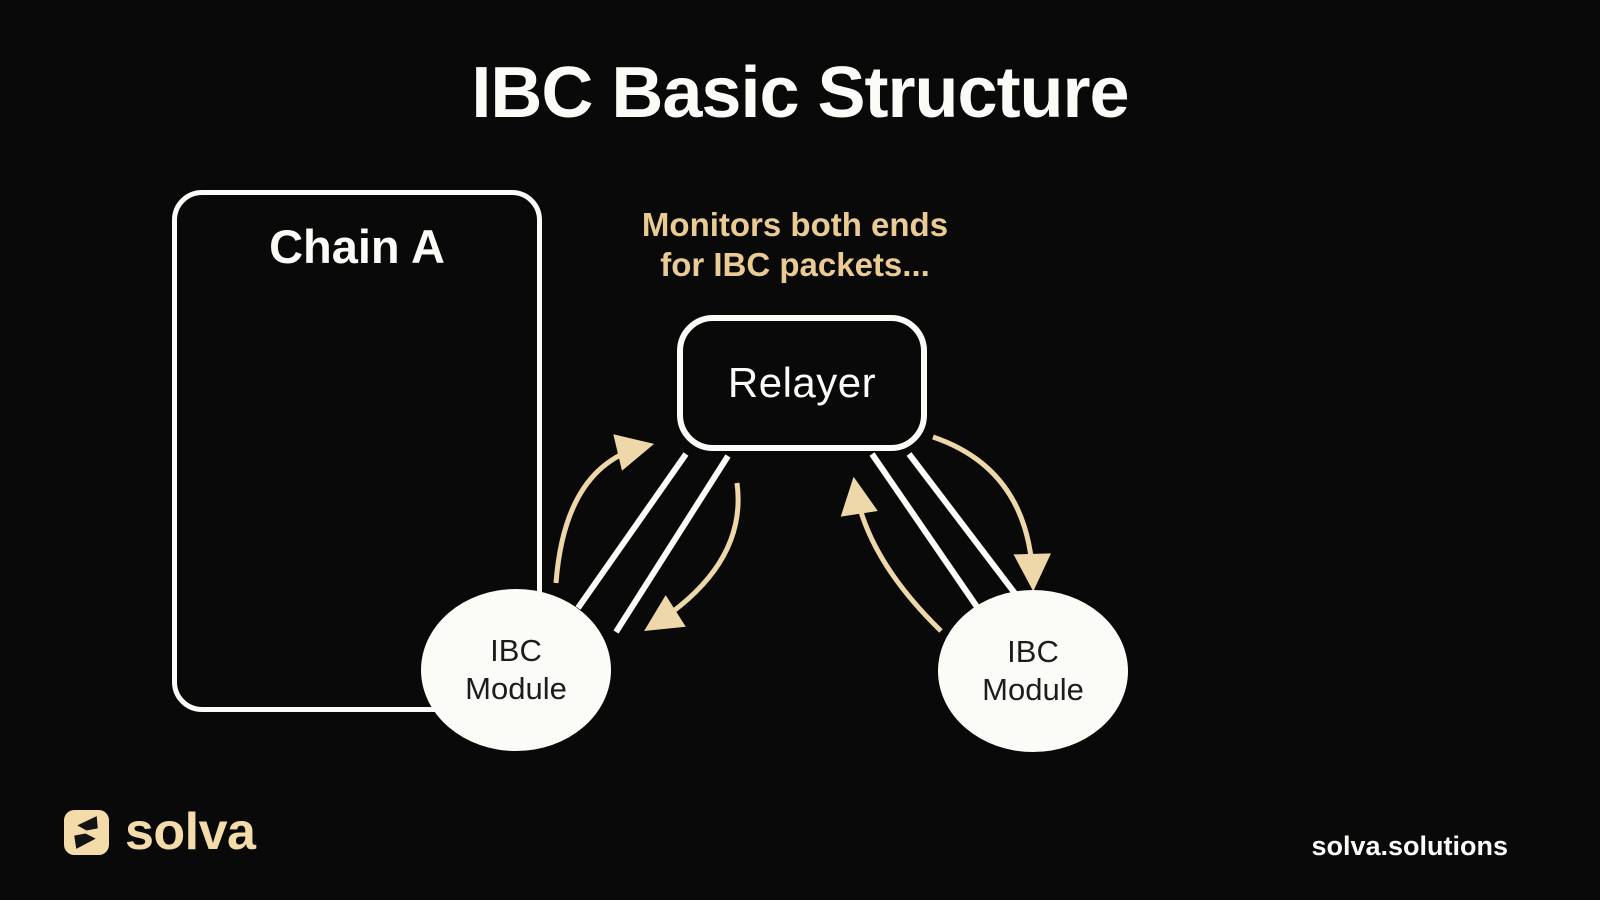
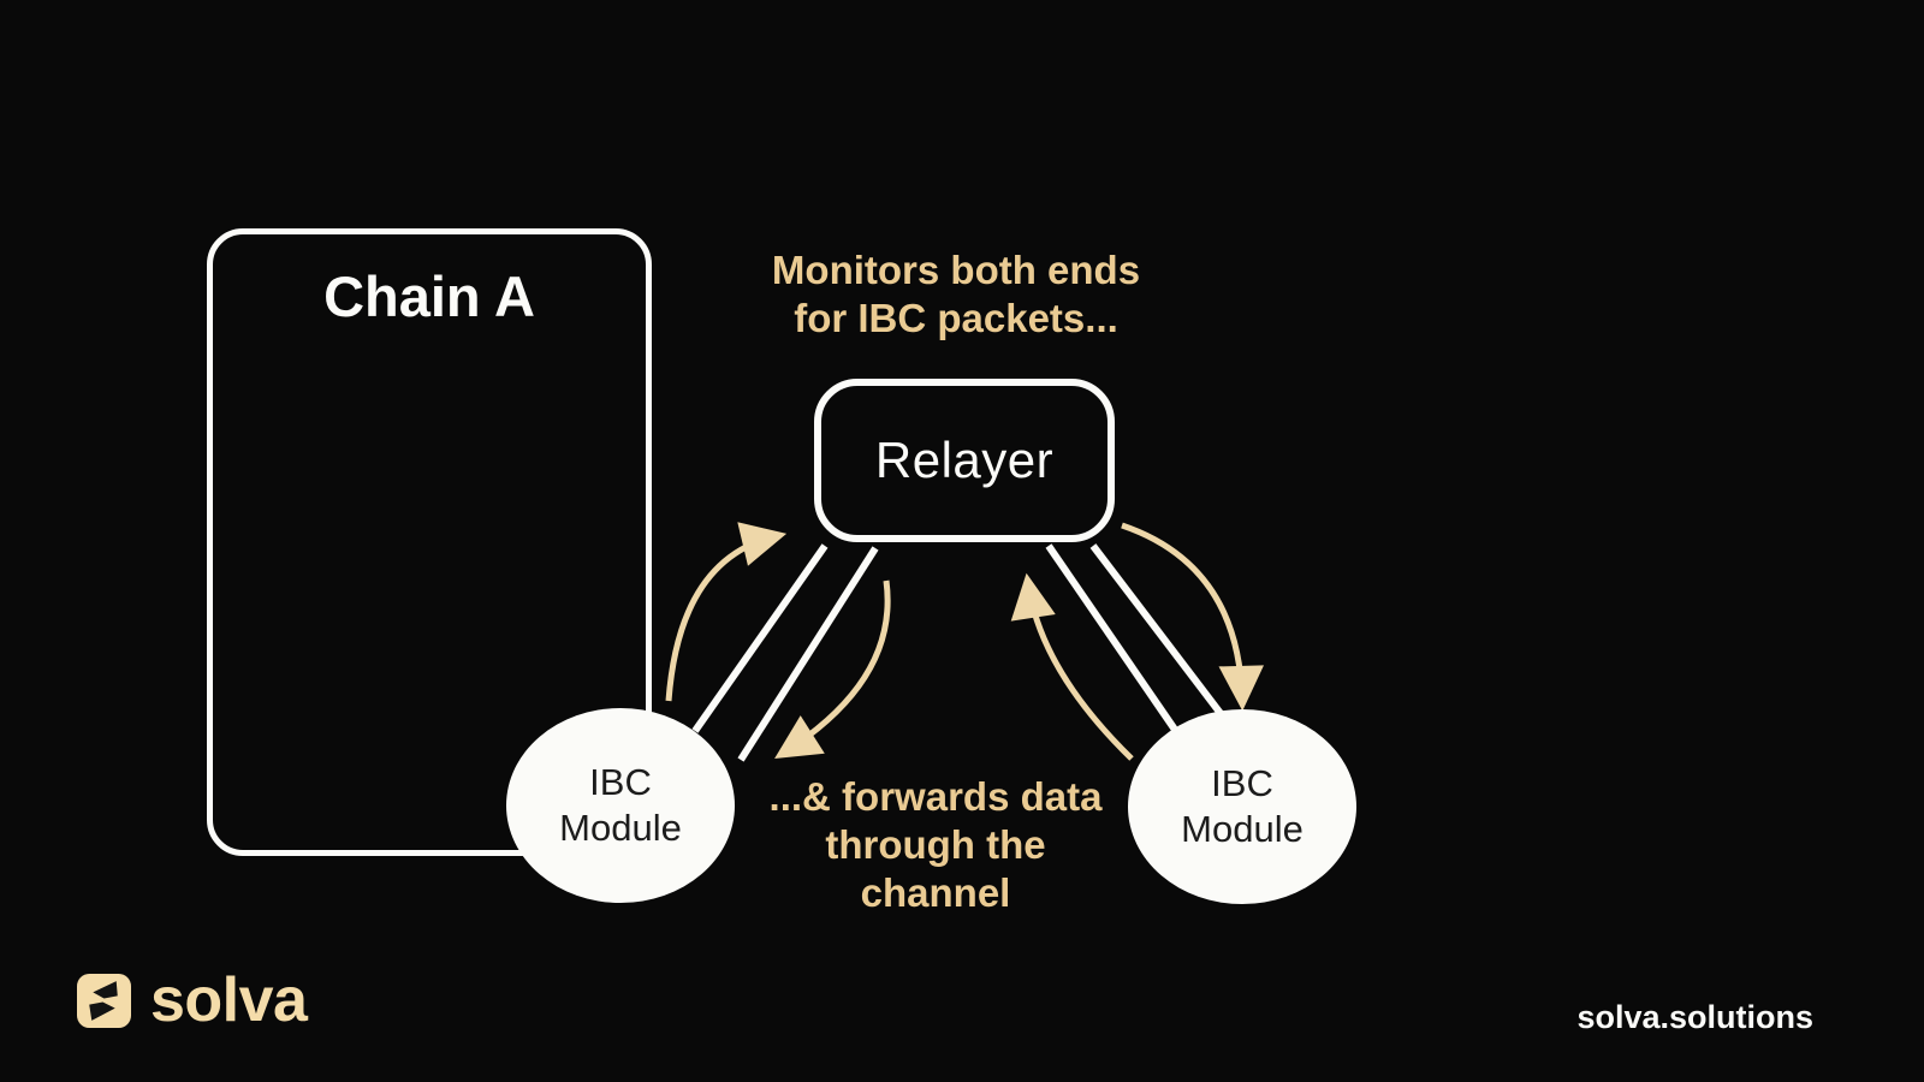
- IBC Basic Structure
  Chain A
  Monitors both ends
  for IBC packets...
  Relayer
  IBC
  Module
  IBC
  Module
+ ...& forwards data
+ through the
+ channel
  solva
  solva.solutions
